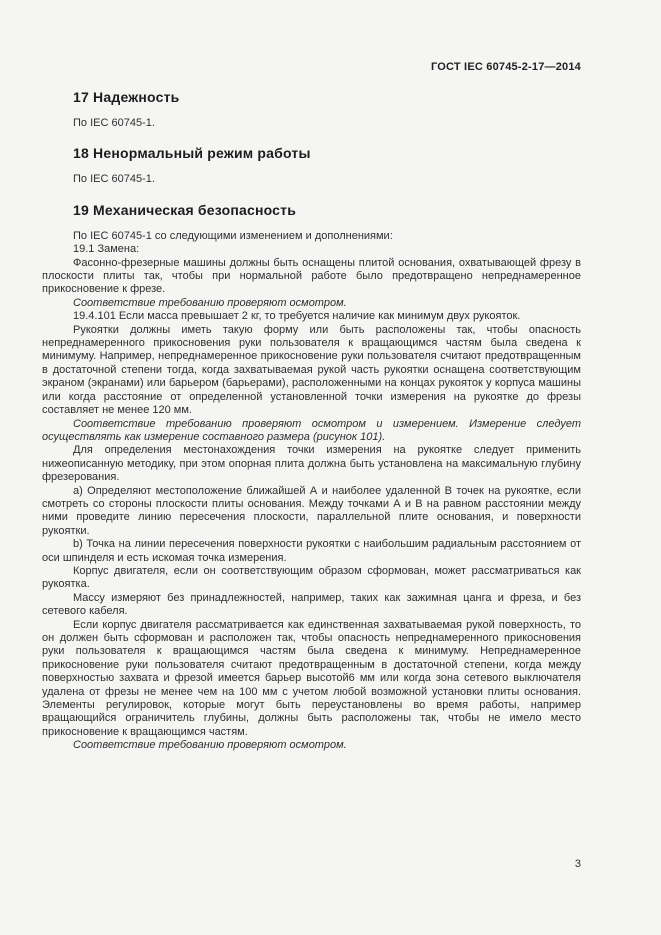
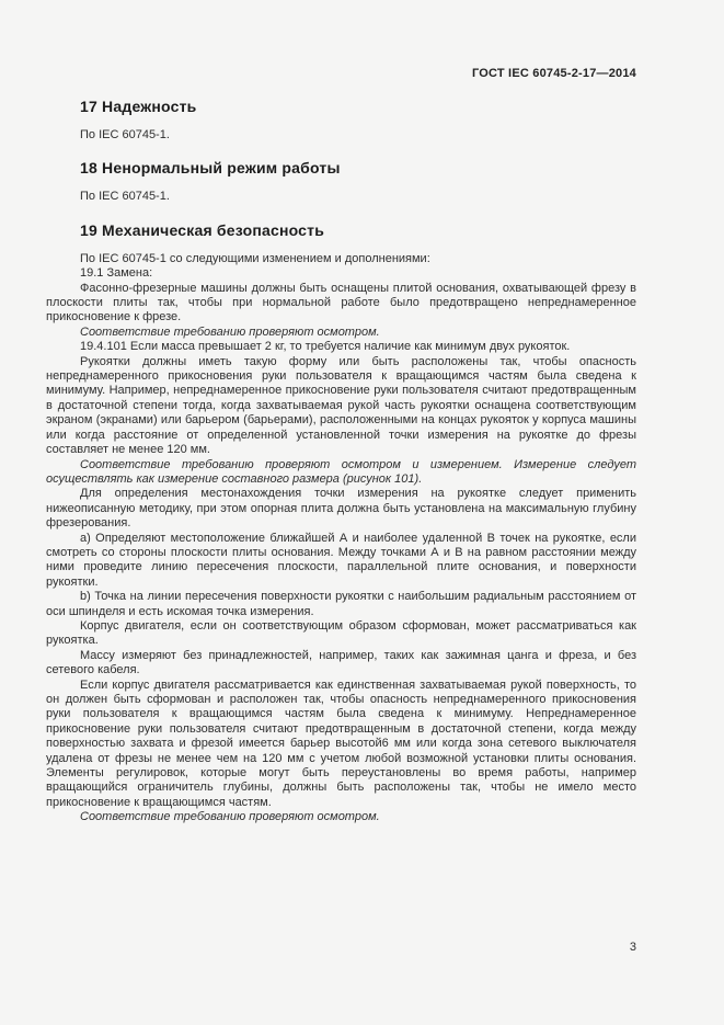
  ГОСТ IEC 60745-2-17—2014
  17 Надежность
  По IEC 60745-1.
  18 Ненормальный режим работы
  По IEC 60745-1.
  19 Механическая безопасность
  По IEC 60745-1 со следующими изменением и дополнениями:
  19.1 Замена:
  Фасонно-фрезерные машины должны быть оснащены плитой основания, охватывающей фрезу в плоскости плиты так, чтобы при нормальной работе было предотвращено непреднамеренное прикосновение к фрезе.
  Соответствие требованию проверяют осмотром.
  19.4.101 Если масса превышает 2 кг, то требуется наличие как минимум двух рукояток.
  Рукоятки должны иметь такую форму или быть расположены так, чтобы опасность непреднамеренного прикосновения руки пользователя к вращающимся частям была сведена к минимуму. Например, непреднамеренное прикосновение руки пользователя считают предотвращенным в достаточной степени тогда, когда захватываемая рукой часть рукоятки оснащена соответствующим экраном (экранами) или барьером (барьерами), расположенными на концах рукояток у корпуса машины или когда расстояние от определенной установленной точки измерения на рукоятке до фрезы составляет не менее 120 мм.
  Соответствие требованию проверяют осмотром и измерением. Измерение следует осуществлять как измерение составного размера (рисунок 101).
  Для определения местонахождения точки измерения на рукоятке следует применить нижеописанную методику, при этом опорная плита должна быть установлена на максимальную глубину фрезерования.
  a) Определяют местоположение ближайшей А и наиболее удаленной В точек на рукоятке, если смотреть со стороны плоскости плиты основания. Между точками А и В на равном расстоянии между ними проведите линию пересечения плоскости, параллельной плите основания, и поверхности рукоятки.
  b) Точка на линии пересечения поверхности рукоятки с наибольшим радиальным расстоянием от оси шпинделя и есть искомая точка измерения.
  Корпус двигателя, если он соответствующим образом сформован, может рассматриваться как рукоятка.
  Массу измеряют без принадлежностей, например, таких как зажимная цанга и фреза, и без сетевого кабеля.
- Если корпус двигателя рассматривается как единственная захватываемая рукой поверхность, то он должен быть сформован и расположен так, чтобы опасность непреднамеренного прикосновения руки пользователя к вращающимся частям была сведена к минимуму. Непреднамеренное прикосновение руки пользователя считают предотвращенным в достаточной степени, когда между поверхностью захвата и фрезой имеется барьер высотой6 мм или когда зона сетевого выключателя удалена от фрезы не менее чем на 100 мм с учетом любой возможной установки плиты основания. Элементы регулировок, которые могут быть переустановлены во время работы, например вращающийся ограничитель глубины, должны быть расположены так, чтобы не имело место прикосновение к вращающимся частям.
+ Если корпус двигателя рассматривается как единственная захватываемая рукой поверхность, то он должен быть сформован и расположен так, чтобы опасность непреднамеренного прикосновения руки пользователя к вращающимся частям была сведена к минимуму. Непреднамеренное прикосновение руки пользователя считают предотвращенным в достаточной степени, когда между поверхностью захвата и фрезой имеется барьер высотой6 мм или когда зона сетевого выключателя удалена от фрезы не менее чем на 120 мм с учетом любой возможной установки плиты основания. Элементы регулировок, которые могут быть переустановлены во время работы, например вращающийся ограничитель глубины, должны быть расположены так, чтобы не имело место прикосновение к вращающимся частям.
  Соответствие требованию проверяют осмотром.
  3
